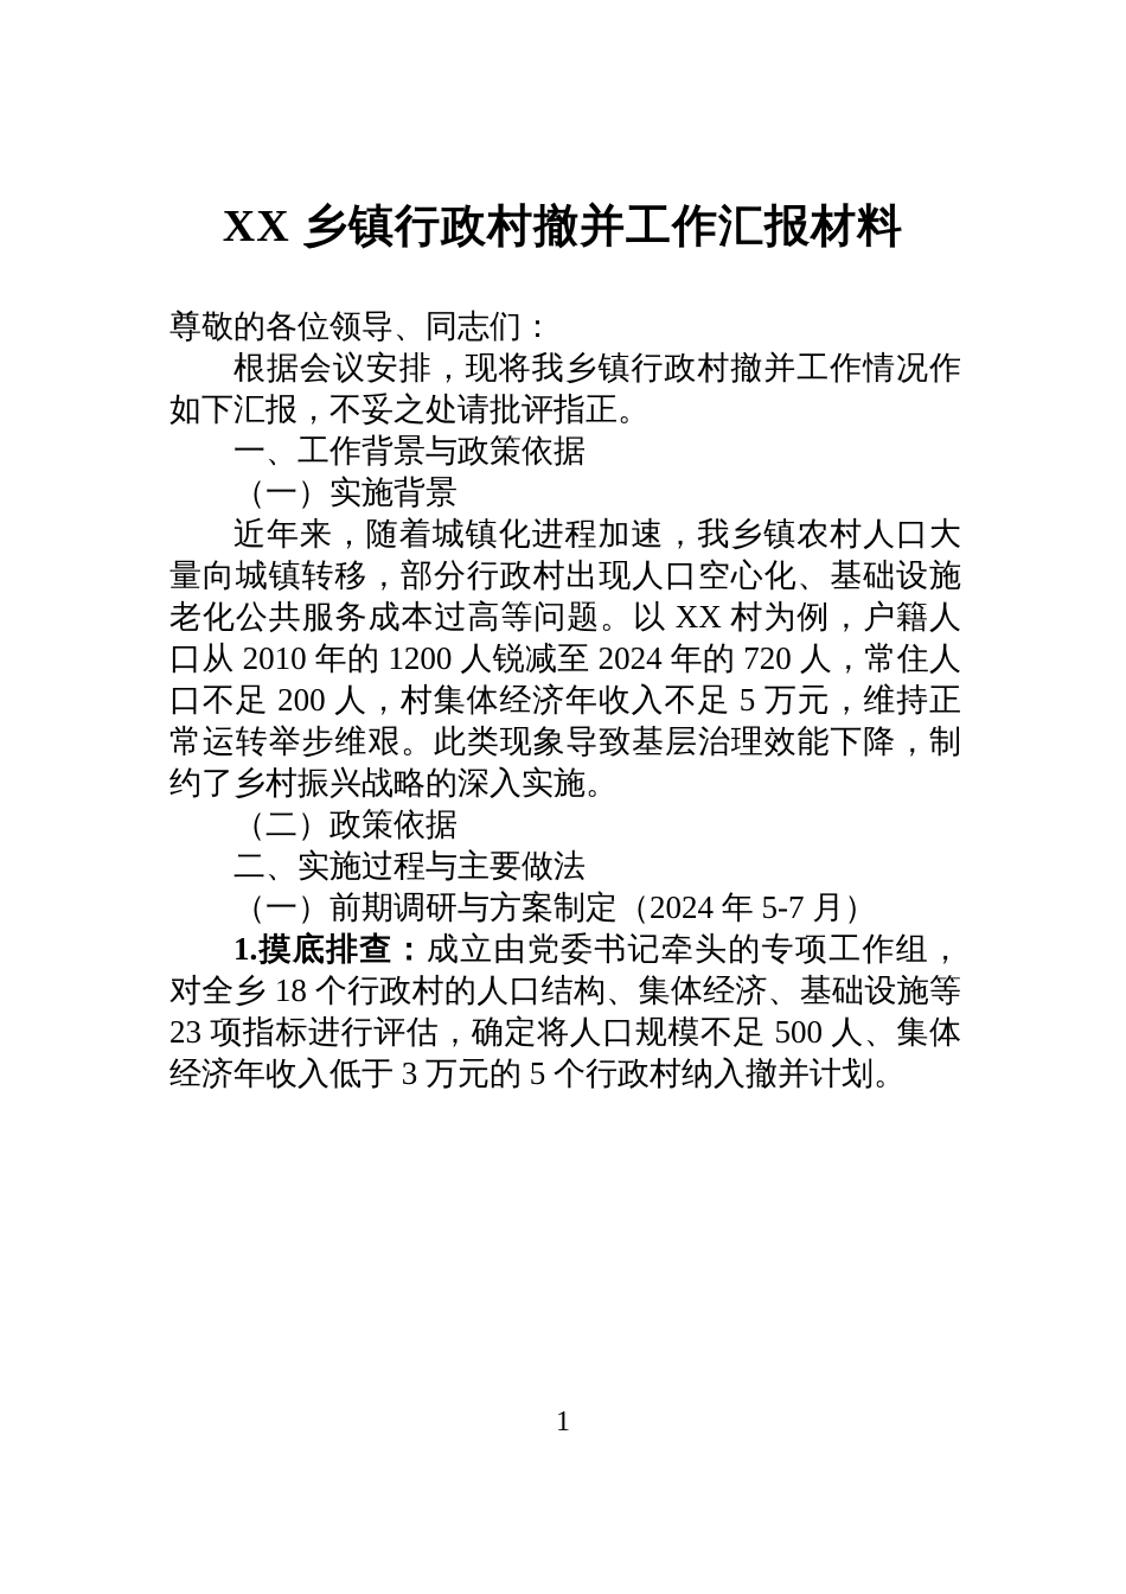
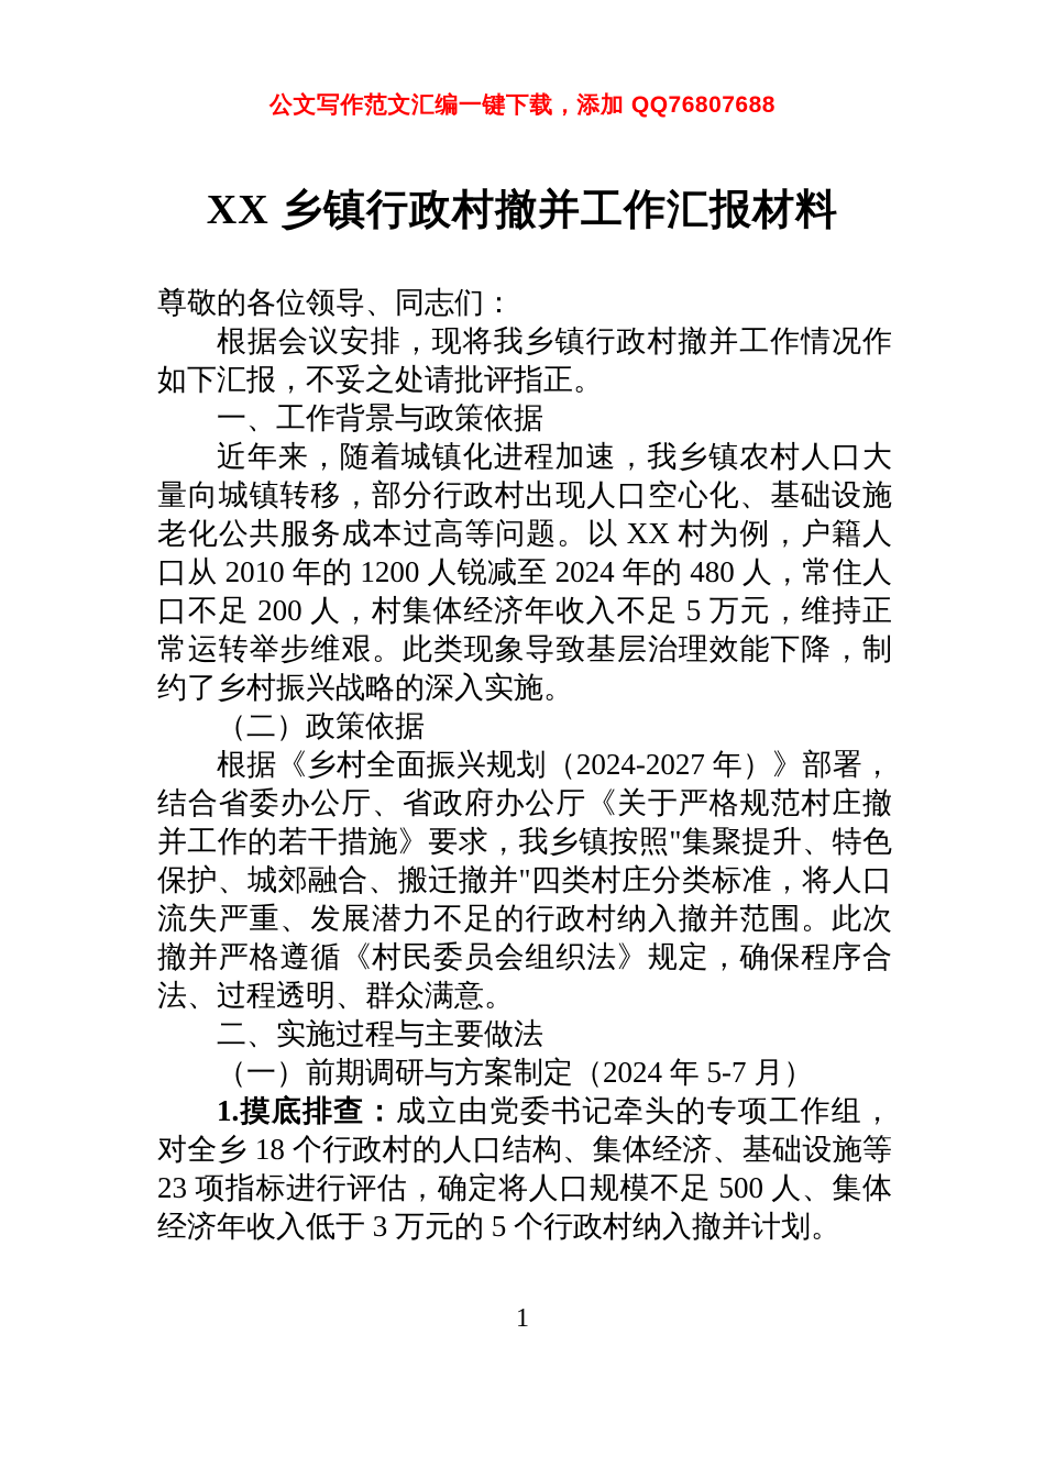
+ 公文写作范文汇编一键下载，添加 QQ76807688
  XX 乡镇行政村撤并工作汇报材料
  尊敬的各位领导、同志们：
  根据会议安排，现将我乡镇行政村撤并工作情况作如下汇报，不妥之处请批评指正。
  一、工作背景与政策依据
- （一）实施背景
- 近年来，随着城镇化进程加速，我乡镇农村人口大量向城镇转移，部分行政村出现人口空心化、基础设施老化公共服务成本过高等问题。以 XX 村为例，户籍人口从 2010 年的 1200 人锐减至 2024 年的 720 人，常住人口不足 200 人，村集体经济年收入不足 5 万元，维持正常运转举步维艰。此类现象导致基层治理效能下降，制约了乡村振兴战略的深入实施。
+ 近年来，随着城镇化进程加速，我乡镇农村人口大量向城镇转移，部分行政村出现人口空心化、基础设施老化公共服务成本过高等问题。以 XX 村为例，户籍人口从 2010 年的 1200 人锐减至 2024 年的 480 人，常住人口不足 200 人，村集体经济年收入不足 5 万元，维持正常运转举步维艰。此类现象导致基层治理效能下降，制约了乡村振兴战略的深入实施。
  （二）政策依据
+ 根据《乡村全面振兴规划（2024-2027 年）》部署，结合省委办公厅、省政府办公厅《关于严格规范村庄撤并工作的若干措施》要求，我乡镇按照"集聚提升、特色保护、城郊融合、搬迁撤并"四类村庄分类标准，将人口流失严重、发展潜力不足的行政村纳入撤并范围。此次撤并严格遵循《村民委员会组织法》规定，确保程序合法、过程透明、群众满意。
  二、实施过程与主要做法
  （一）前期调研与方案制定（2024 年 5-7 月）
  1.摸底排查：成立由党委书记牵头的专项工作组，对全乡 18 个行政村的人口结构、集体经济、基础设施等 23 项指标进行评估，确定将人口规模不足 500 人、集体经济年收入低于 3 万元的 5 个行政村纳入撤并计划。
  1
